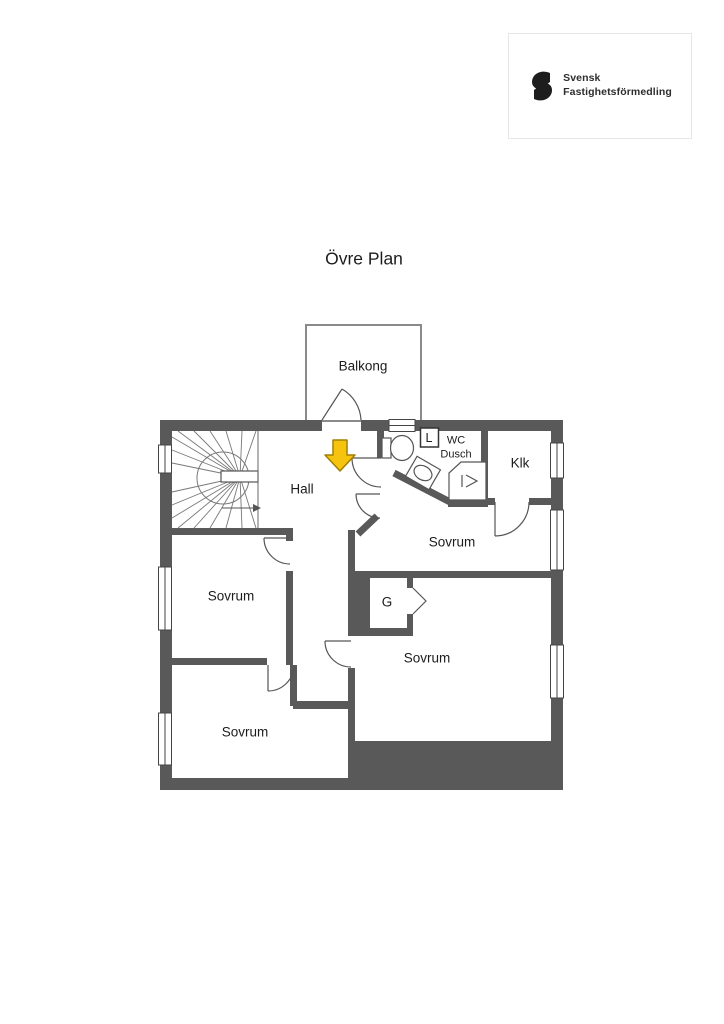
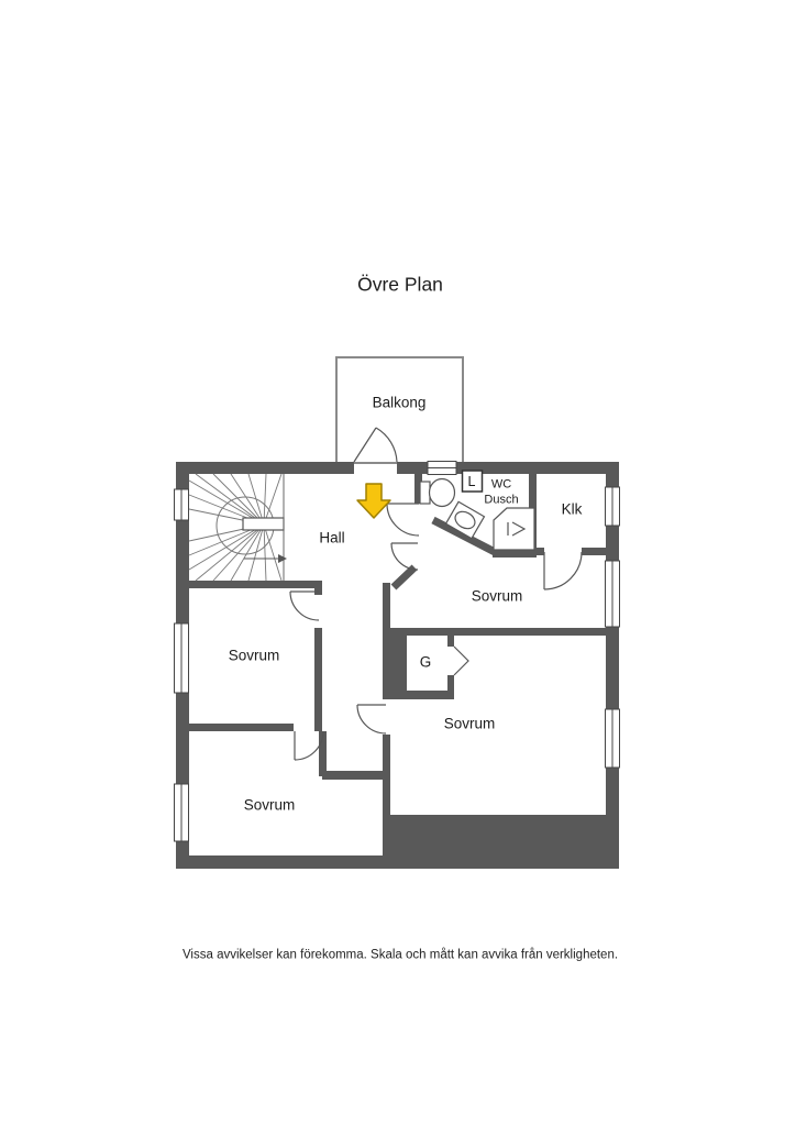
- Svensk
- Fastighetsförmedling
  Övre Plan
  Balkong
  Hall
  WC
  Dusch
  L
  Klk
  Sovrum
  Sovrum
  G
  Sovrum
  Sovrum
+ Vissa avvikelser kan förekomma. Skala och mått kan avvika från verkligheten.
